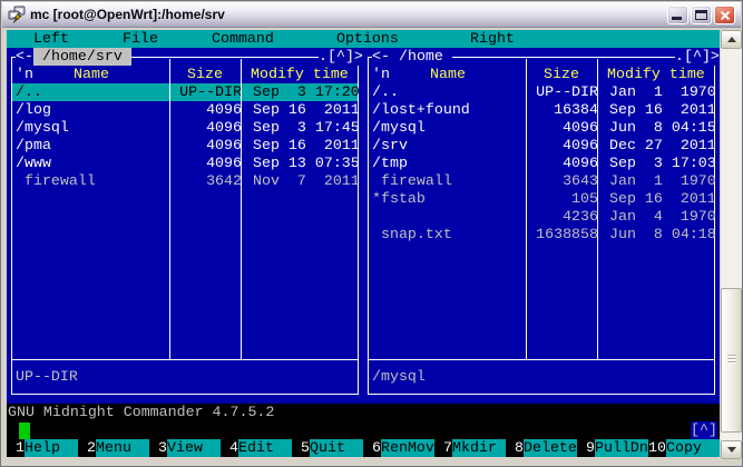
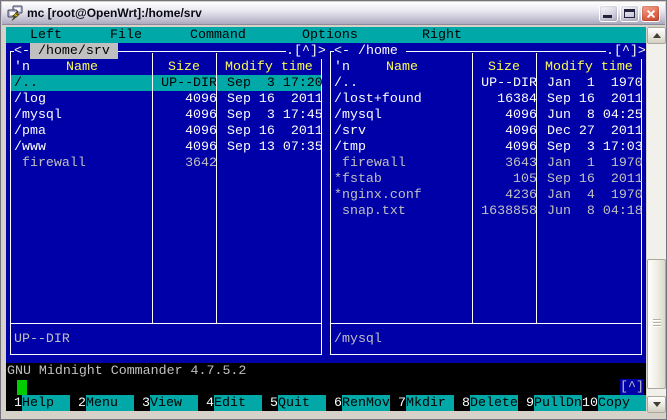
  mc [root@OpenWrt]:/home/srv
  Left
  File
  Command
  Options
  Right
  <-
  /home/srv
  .[^]>
  'n
  Name
  Size
  Modify time
  /..
  UP--DIR
  Sep 3 17:20
  /log
  4096
  Sep 16 2011
  /mysql
  4096
  Sep 3 17:45
  /pma
  4096
  Sep 16 2011
  /www
  4096
  Sep 13 07:35
  firewall
  3642
- Nov 7 2011
  UP--DIR
  <-
  /home
  .[^]>
  'n
  Name
  Size
  Modify time
  /..
  UP--DIR
  Jan 1 1970
  /lost+found
  16384
  Sep 16 2011
  /mysql
  4096
- Jun 8 04:15
+ Jun 8 04:25
  /srv
  4096
  Dec 27 2011
  /tmp
  4096
  Sep 3 17:03
  firewall
  3643
  Jan 1 1970
  *fstab
  105
  Sep 16 2011
+ *nginx.conf
  4236
  Jan 4 1970
  snap.txt
  1638858
  Jun 8 04:18
  /mysql
  GNU Midnight Commander 4.7.5.2
  [^]
  1Help
  2Menu
  3View
  4Edit
  5Quit
  6RenMov
  7Mkdir
  8Delete
  9PullDn
  10Copy
